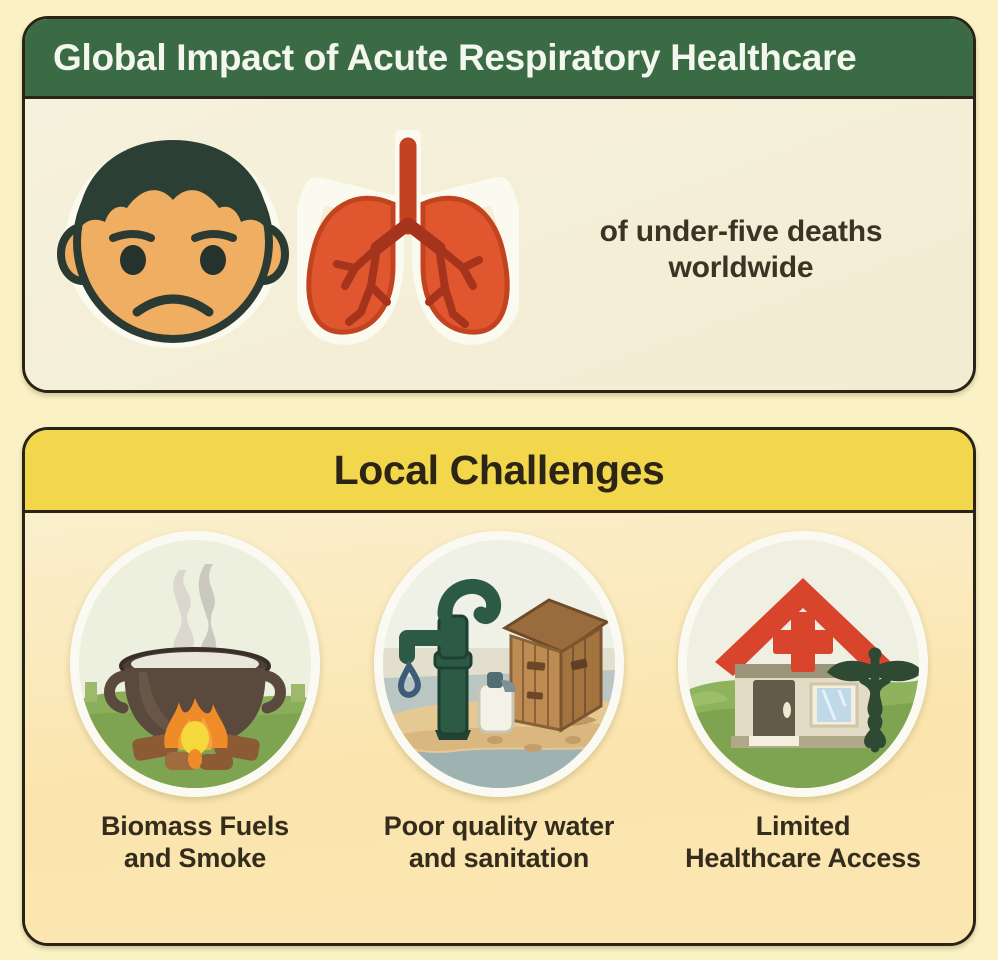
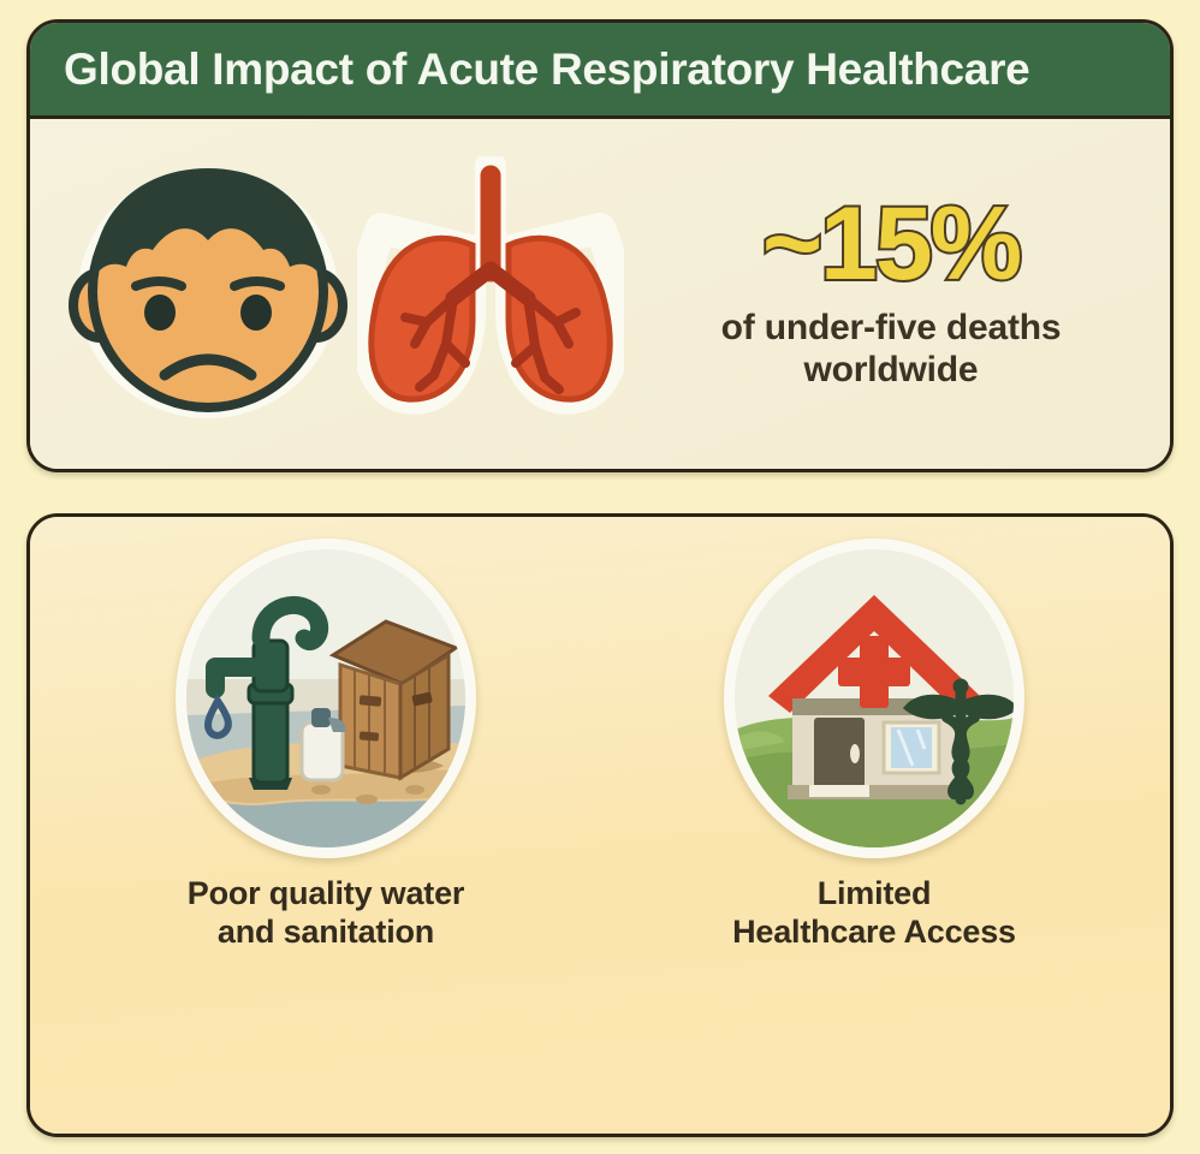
  Global Impact of Acute Respiratory Healthcare
+ ~15%
  of under-five deaths
  worldwide
- Local Challenges
- Biomass Fuels
- and Smoke
  Poor quality water
  and sanitation
  Limited
  Healthcare Access
